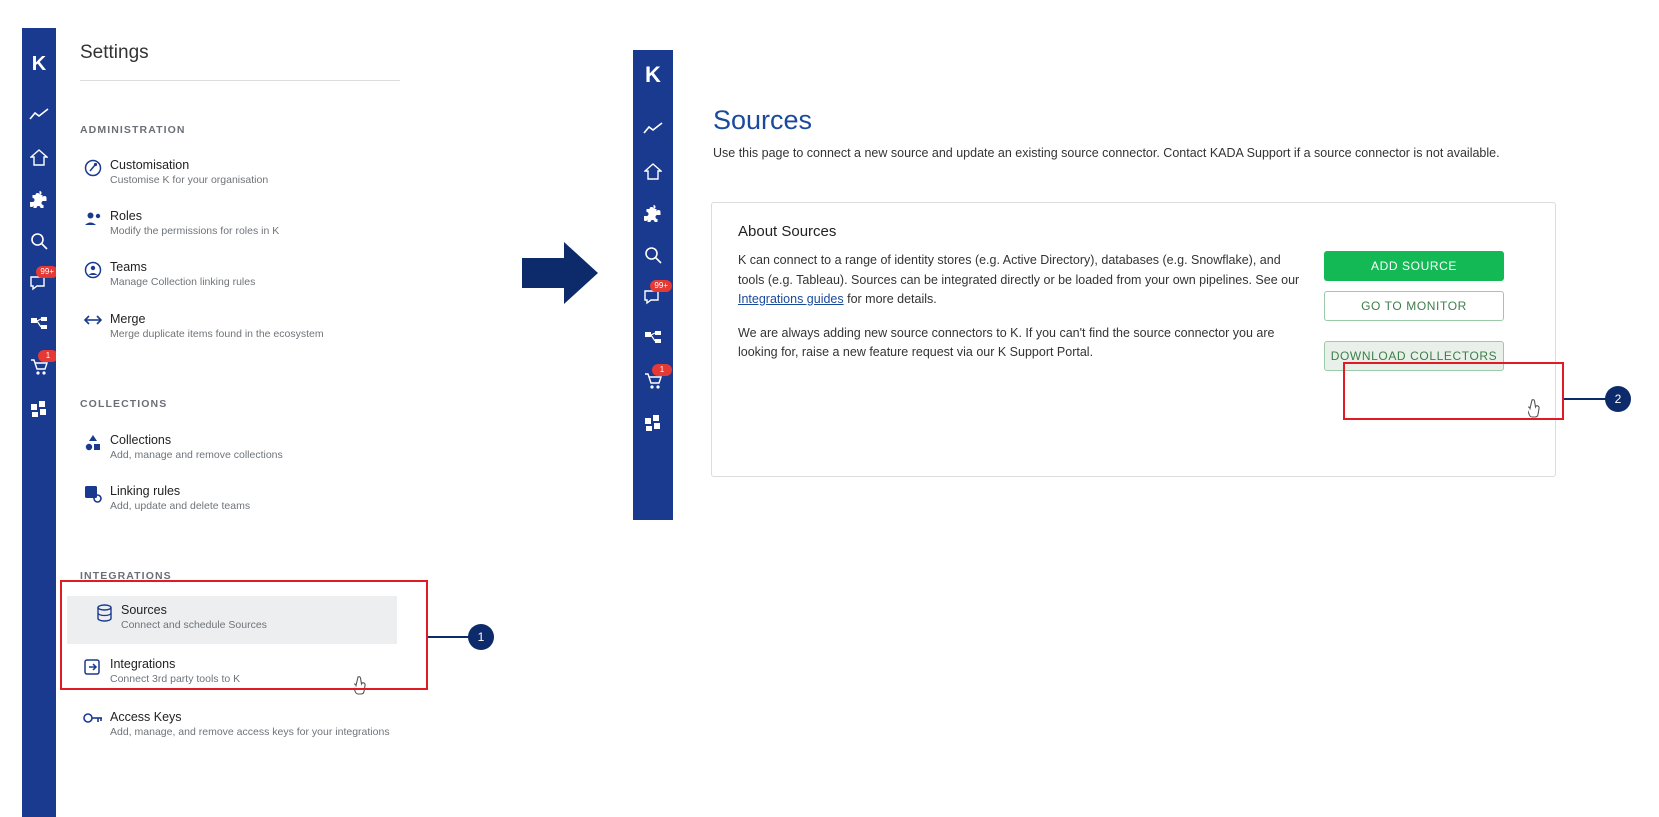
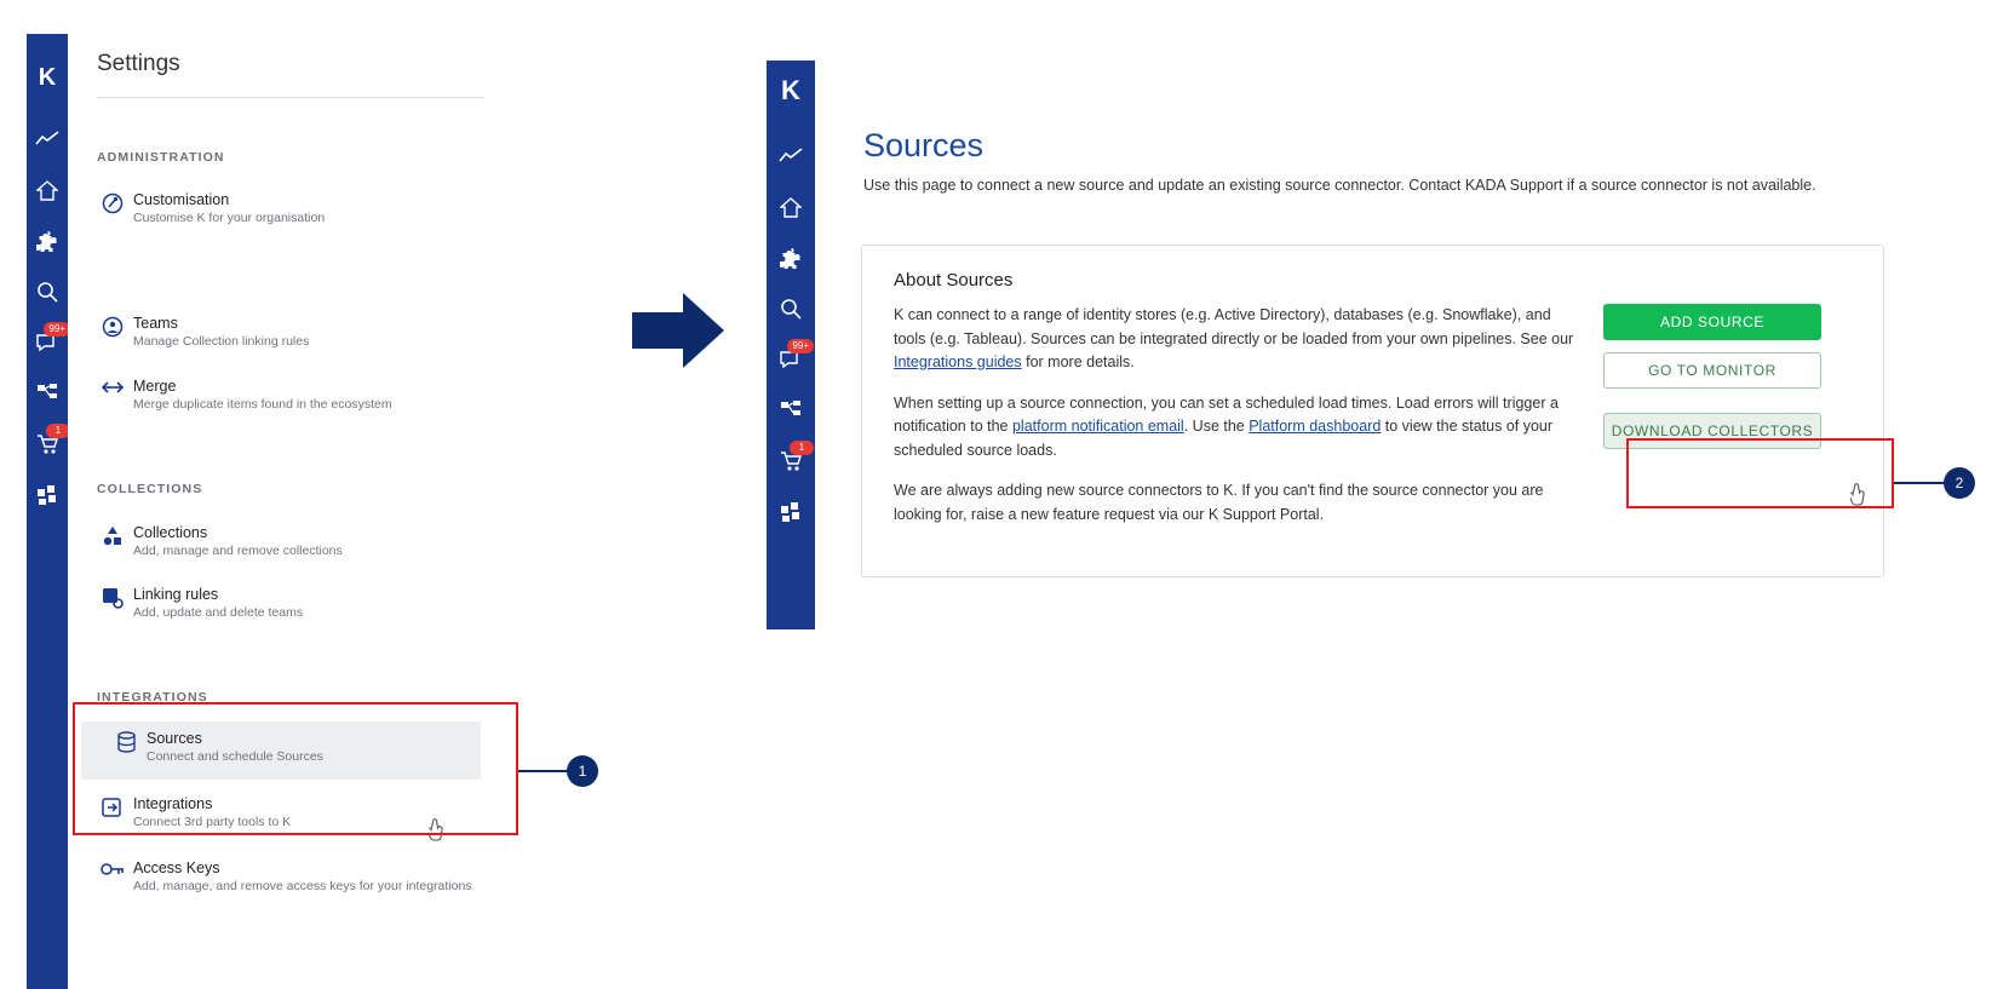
  K
  99+
  1
  Settings
  ADMINISTRATION
  Customisation
  Customise K for your organisation
- Roles
- Modify the permissions for roles in K
  Teams
  Manage Collection linking rules
  Merge
  Merge duplicate items found in the ecosystem
  COLLECTIONS
  Collections
  Add, manage and remove collections
  Linking rules
  Add, update and delete teams
  INTEGRATIONS
  Sources
  Connect and schedule Sources
  Integrations
  Connect 3rd party tools to K
  Access Keys
  Add, manage, and remove access keys for your integrations
  1
  K
  99+
  1
  Sources
  Use this page to connect a new source and update an existing source connector. Contact KADA Support if a source connector is not available.
  About Sources
  K can connect to a range of identity stores (e.g. Active Directory), databases (e.g. Snowflake), and tools (e.g. Tableau). Sources can be integrated directly or be loaded from your own pipelines. See our Integrations guides for more details.
+ When setting up a source connection, you can set a scheduled load times. Load errors will trigger a notification to the platform notification email. Use the Platform dashboard to view the status of your scheduled source loads.
  We are always adding new source connectors to K. If you can't find the source connector you are looking for, raise a new feature request via our K Support Portal.
  ADD SOURCE
  GO TO MONITOR
  DOWNLOAD COLLECTORS
  2
